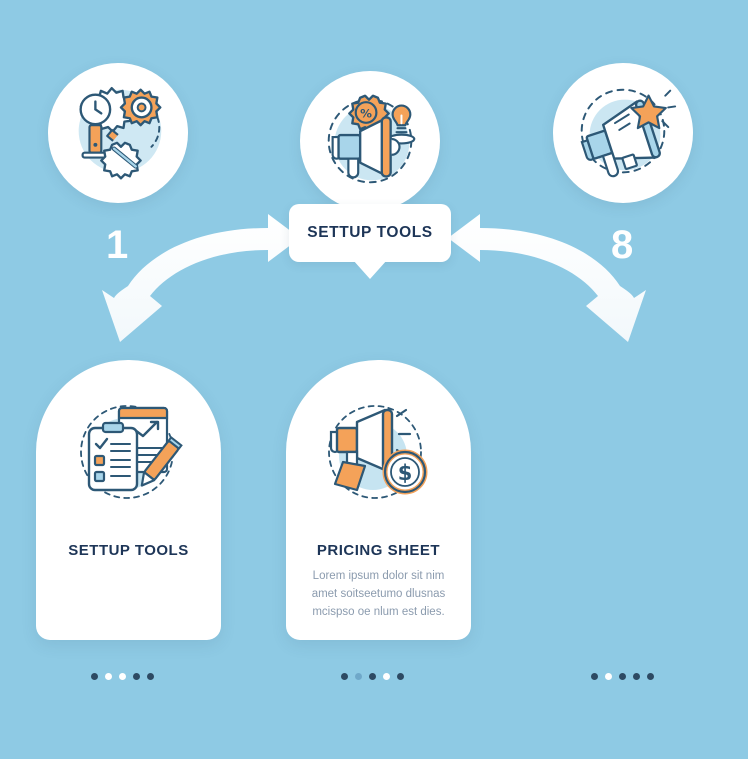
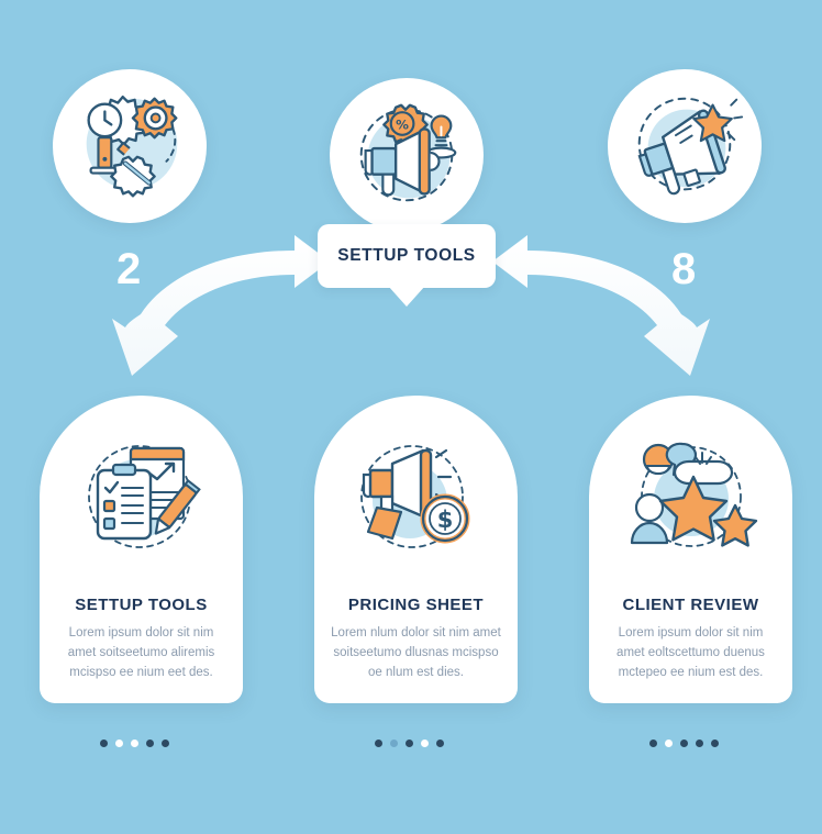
  %
- 1
+ 2
  8
  SETTUP TOOLS
  SETTUP TOOLS
+ Lorem ipsum dolor sit nim amet soitseetumo aliremis mcispso ee nium eet des.
  $
  PRICING SHEET
- Lorem ipsum dolor sit nim amet soitseetumo dlusnas mcispso oe nlum est dies.
+ Lorem nlum dolor sit nim amet soitseetumo dlusnas mcispso oe nlum est dies.
+ CLIENT REVIEW
+ Lorem ipsum dolor sit nim amet eoltscettumo duenus mctepeo ee nium est des.
